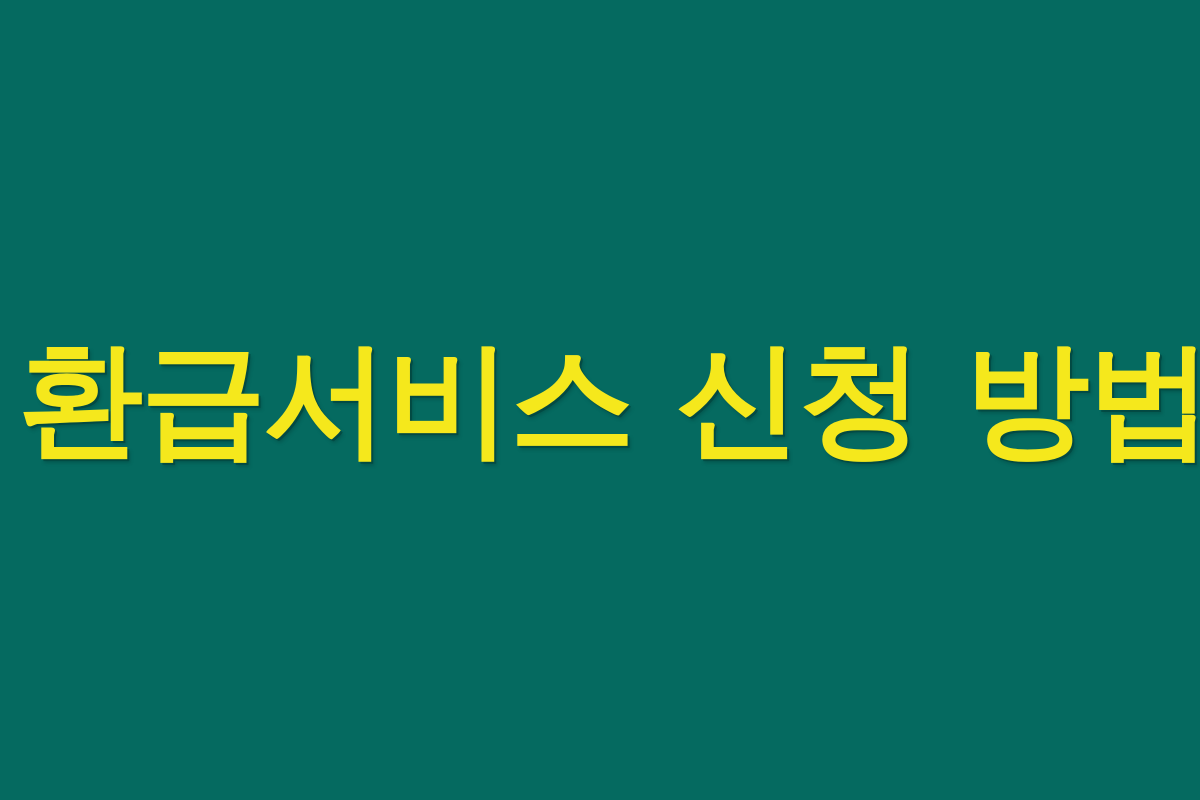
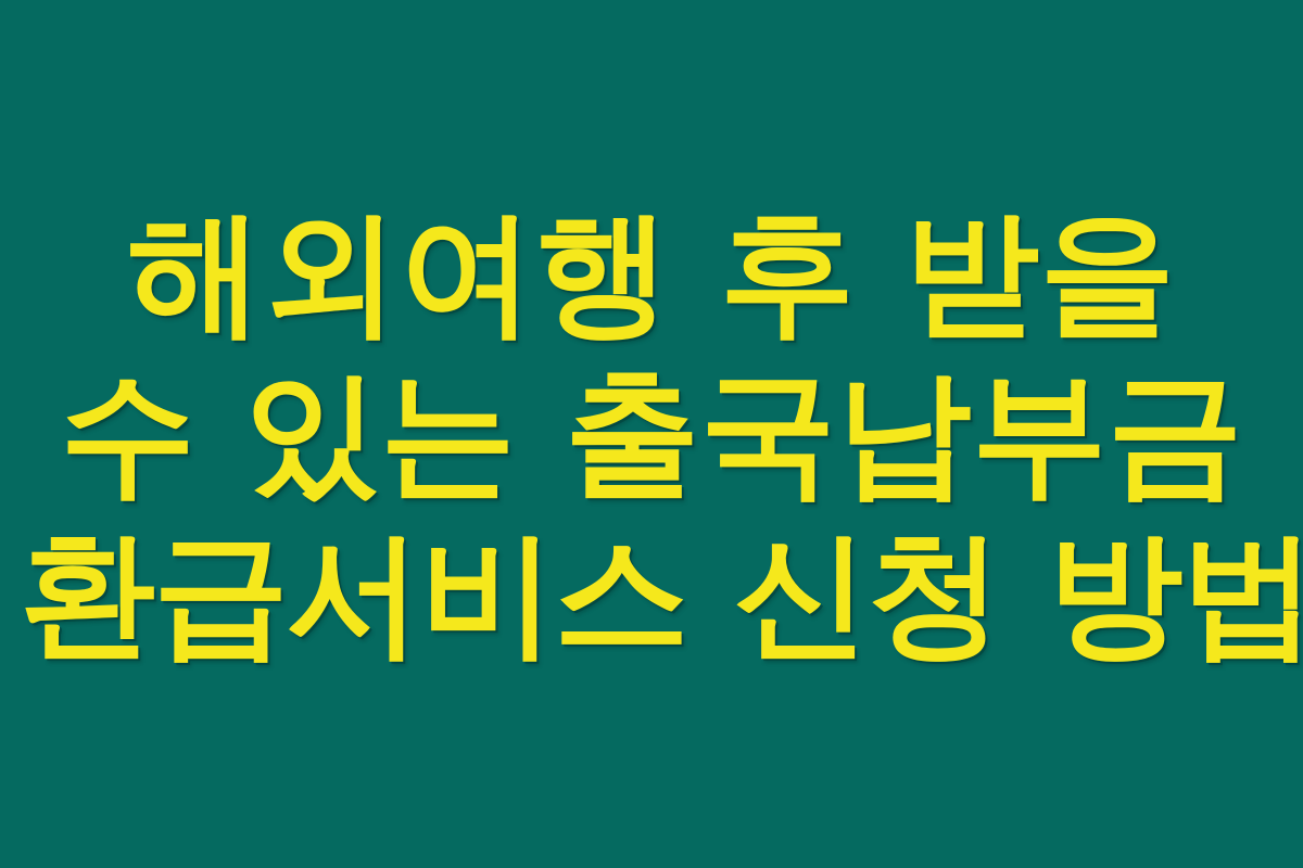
+ 해외여행 후 받을
+ 수 있는 출국납부금
  환급서비스 신청 방법
